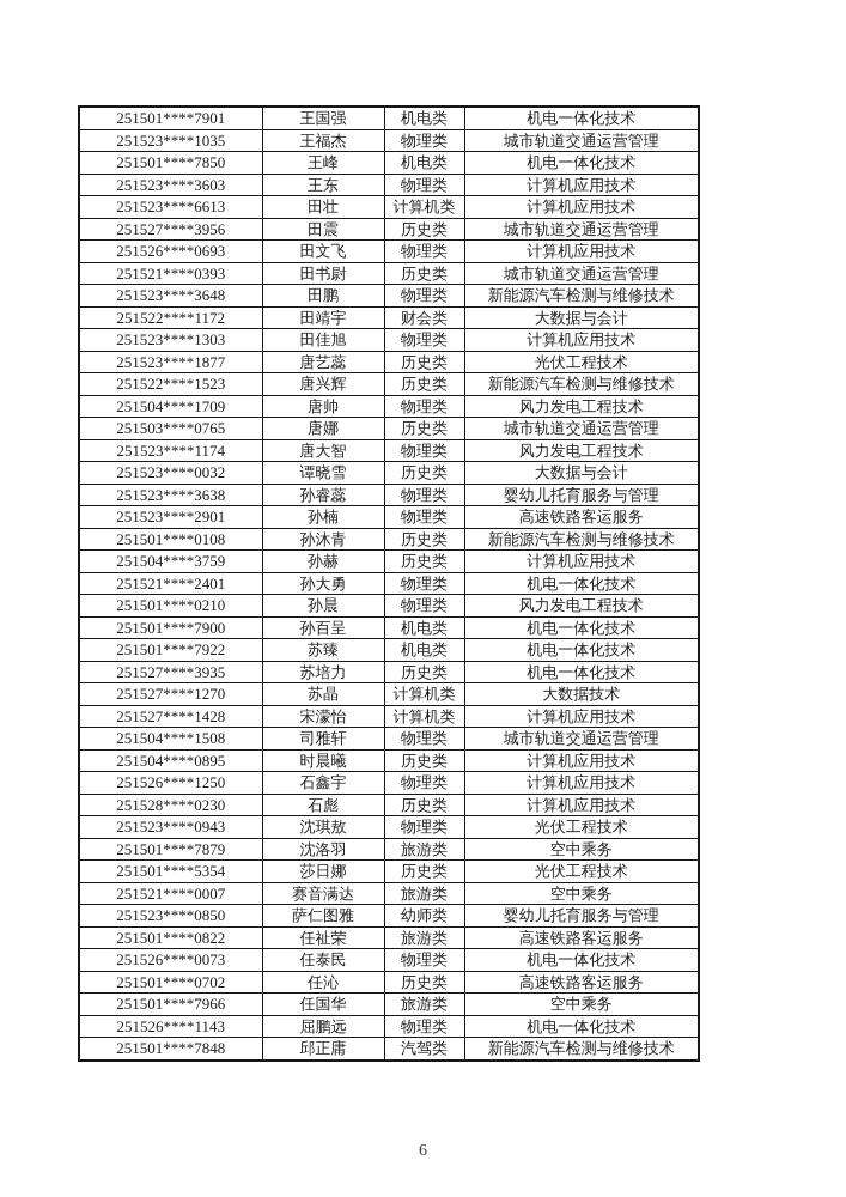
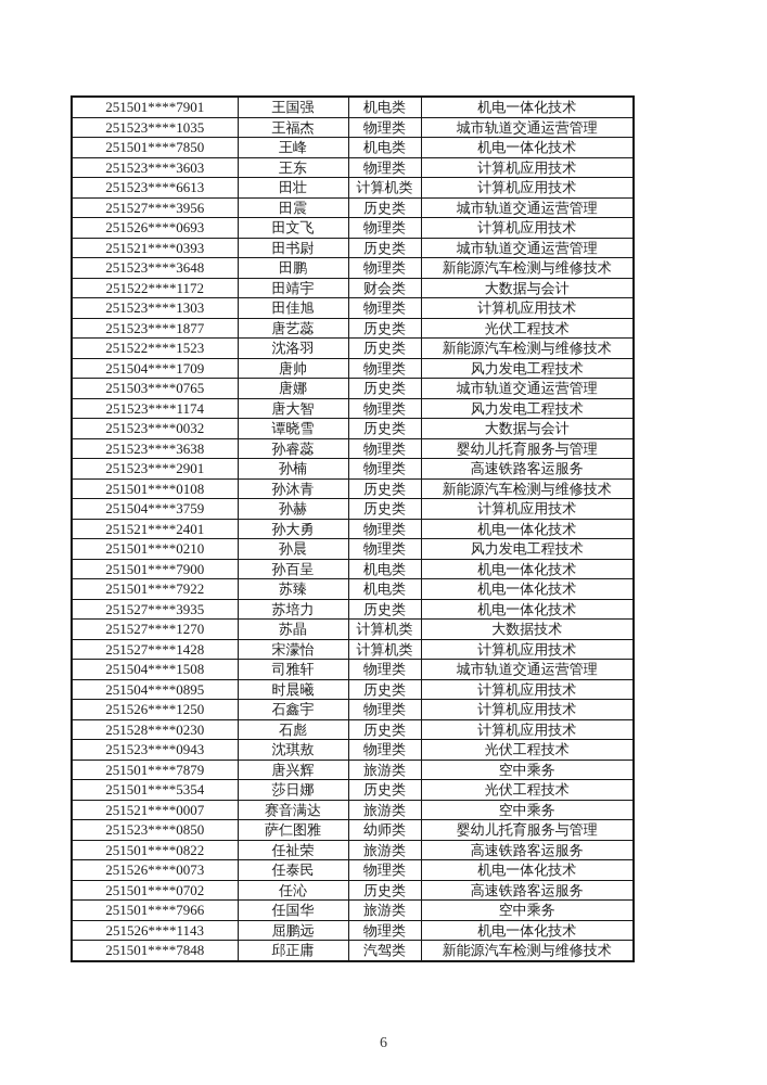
  251501****7901	王国强	机电类	机电一体化技术
  251523****1035	王福杰	物理类	城市轨道交通运营管理
  251501****7850	王峰	机电类	机电一体化技术
  251523****3603	王东	物理类	计算机应用技术
  251523****6613	田壮	计算机类	计算机应用技术
  251527****3956	田震	历史类	城市轨道交通运营管理
  251526****0693	田文飞	物理类	计算机应用技术
  251521****0393	田书尉	历史类	城市轨道交通运营管理
  251523****3648	田鹏	物理类	新能源汽车检测与维修技术
  251522****1172	田靖宇	财会类	大数据与会计
  251523****1303	田佳旭	物理类	计算机应用技术
  251523****1877	唐艺蕊	历史类	光伏工程技术
- 251522****1523	唐兴辉	历史类	新能源汽车检测与维修技术
+ 251522****1523	沈洛羽	历史类	新能源汽车检测与维修技术
  251504****1709	唐帅	物理类	风力发电工程技术
  251503****0765	唐娜	历史类	城市轨道交通运营管理
  251523****1174	唐大智	物理类	风力发电工程技术
  251523****0032	谭晓雪	历史类	大数据与会计
  251523****3638	孙睿蕊	物理类	婴幼儿托育服务与管理
  251523****2901	孙楠	物理类	高速铁路客运服务
  251501****0108	孙沐青	历史类	新能源汽车检测与维修技术
  251504****3759	孙赫	历史类	计算机应用技术
  251521****2401	孙大勇	物理类	机电一体化技术
  251501****0210	孙晨	物理类	风力发电工程技术
  251501****7900	孙百呈	机电类	机电一体化技术
  251501****7922	苏臻	机电类	机电一体化技术
  251527****3935	苏培力	历史类	机电一体化技术
  251527****1270	苏晶	计算机类	大数据技术
  251527****1428	宋濛怡	计算机类	计算机应用技术
  251504****1508	司雅轩	物理类	城市轨道交通运营管理
  251504****0895	时晨曦	历史类	计算机应用技术
  251526****1250	石鑫宇	物理类	计算机应用技术
  251528****0230	石彪	历史类	计算机应用技术
  251523****0943	沈琪敖	物理类	光伏工程技术
- 251501****7879	沈洛羽	旅游类	空中乘务
+ 251501****7879	唐兴辉	旅游类	空中乘务
  251501****5354	莎日娜	历史类	光伏工程技术
  251521****0007	赛音满达	旅游类	空中乘务
  251523****0850	萨仁图雅	幼师类	婴幼儿托育服务与管理
  251501****0822	任祉荣	旅游类	高速铁路客运服务
  251526****0073	任泰民	物理类	机电一体化技术
  251501****0702	任沁	历史类	高速铁路客运服务
  251501****7966	任国华	旅游类	空中乘务
  251526****1143	屈鹏远	物理类	机电一体化技术
  251501****7848	邱正庸	汽驾类	新能源汽车检测与维修技术
  6
